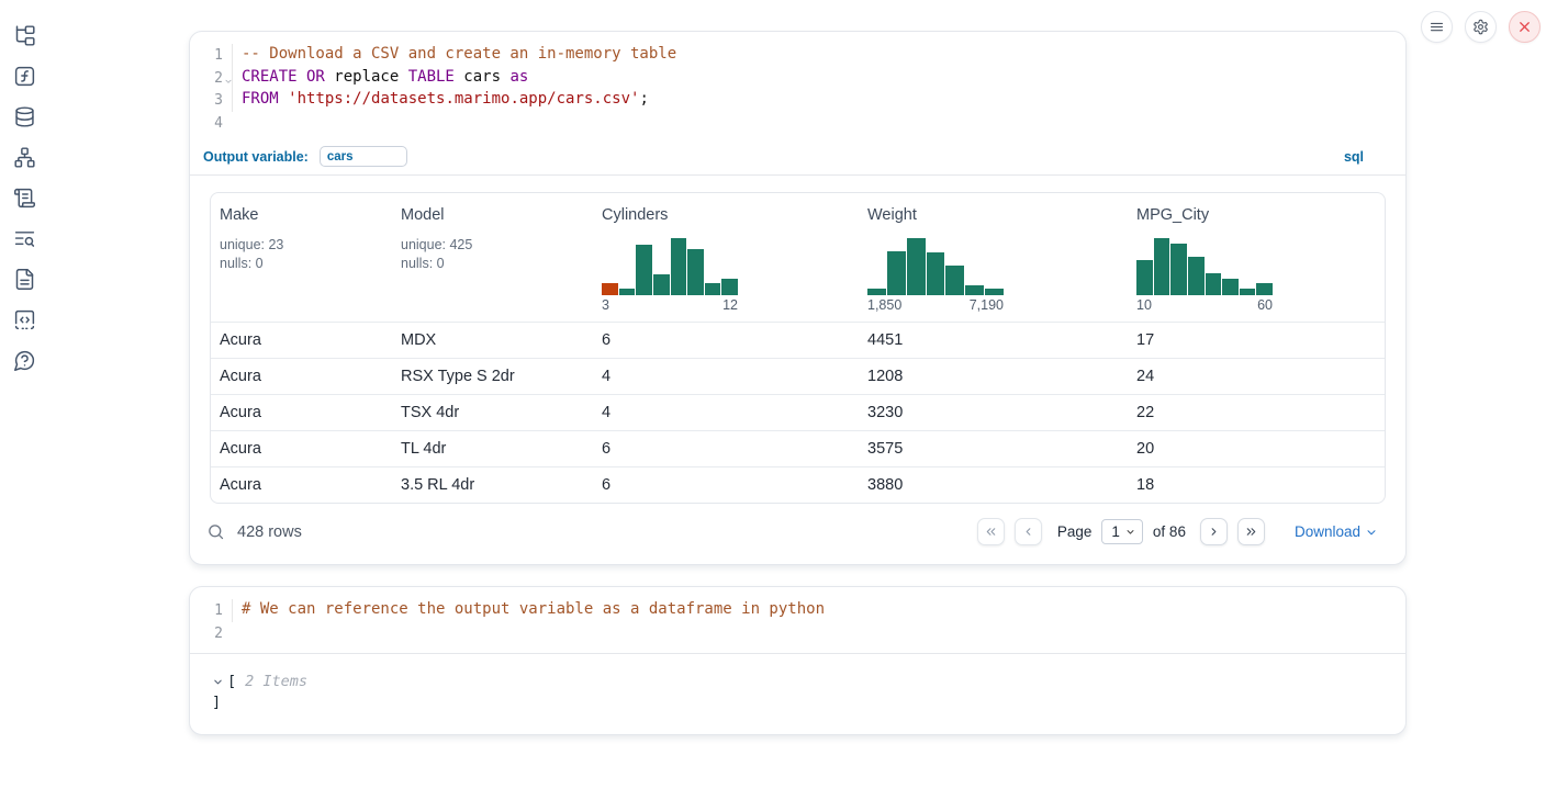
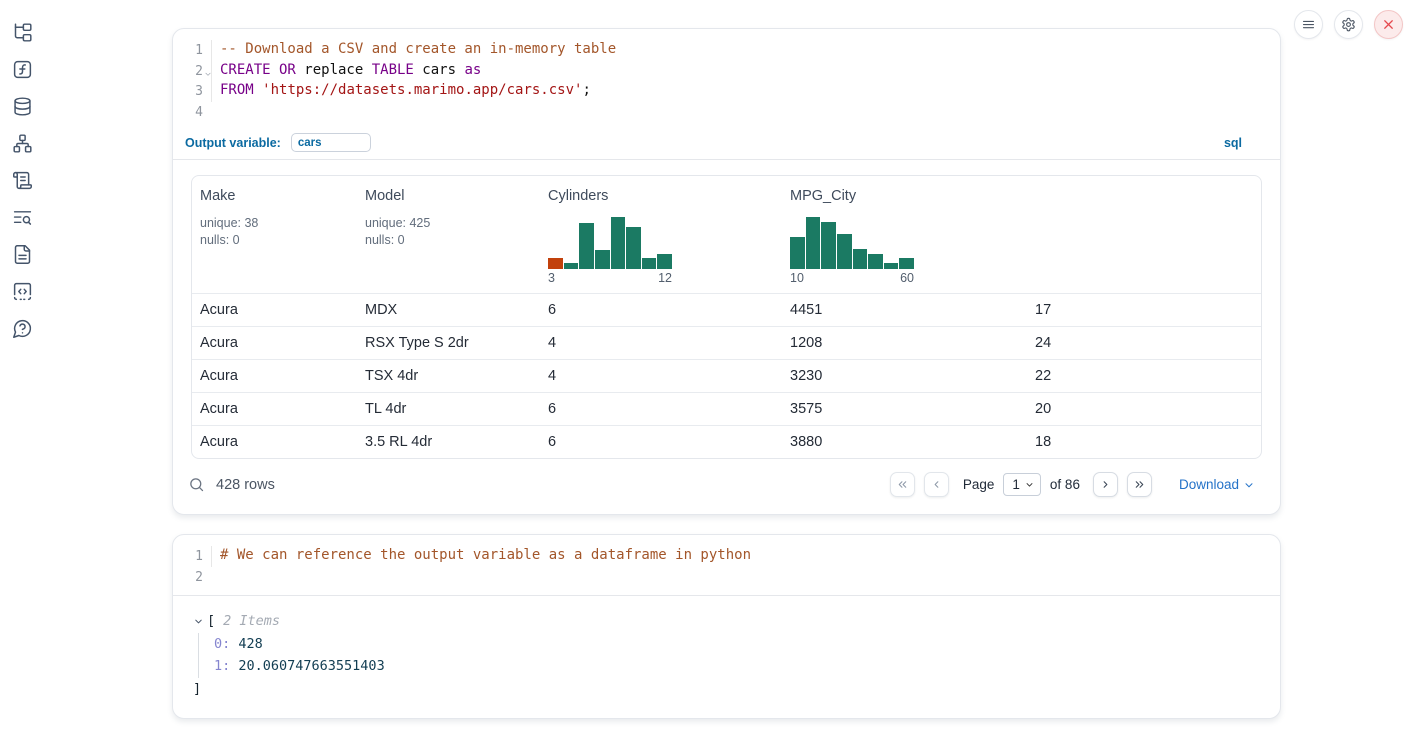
  1
  -- Download a CSV and create an in-memory table
  2
  CREATE OR replace TABLE cars as
  3
  FROM 'https://datasets.marimo.app/cars.csv';
  4
  Output variable:
  cars
  sql
  Make
- unique: 23
+ unique: 38
  nulls: 0
  Model
  unique: 425
  nulls: 0
  Cylinders
  3
  12
- Weight
- 1,850
- 7,190
  MPG_City
  10
  60
  Acura
  MDX
  6
  4451
  17
  Acura
  RSX Type S 2dr
  4
  1208
  24
  Acura
  TSX 4dr
  4
  3230
  22
  Acura
  TL 4dr
  6
  3575
  20
  Acura
  3.5 RL 4dr
  6
  3880
  18
  428 rows
  Page
  1
  of 86
  Download
  1
  # We can reference the output variable as a dataframe in python
  2
  [
  2 Items
+ 0: 428
+ 1: 20.060747663551403
  ]
